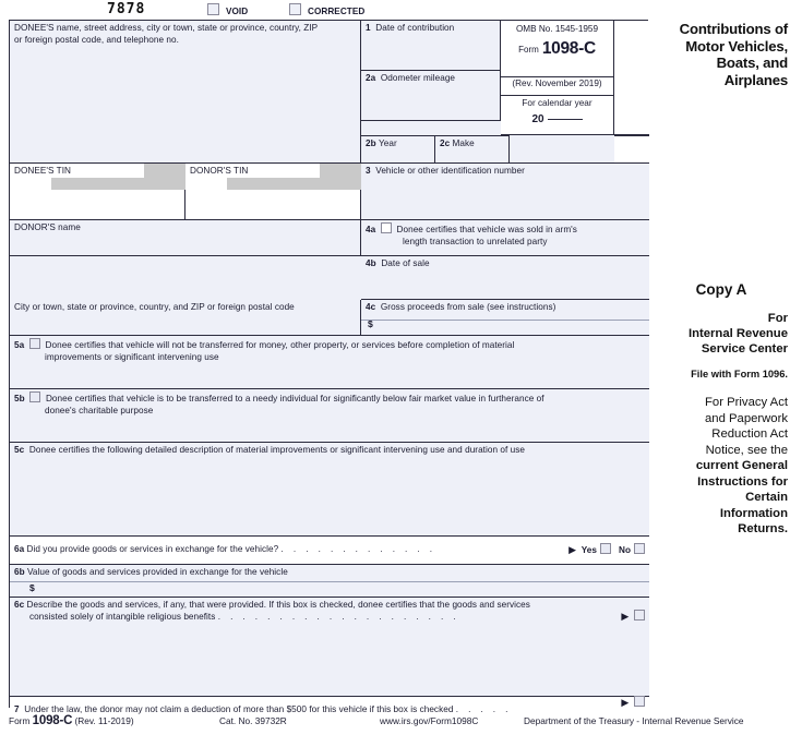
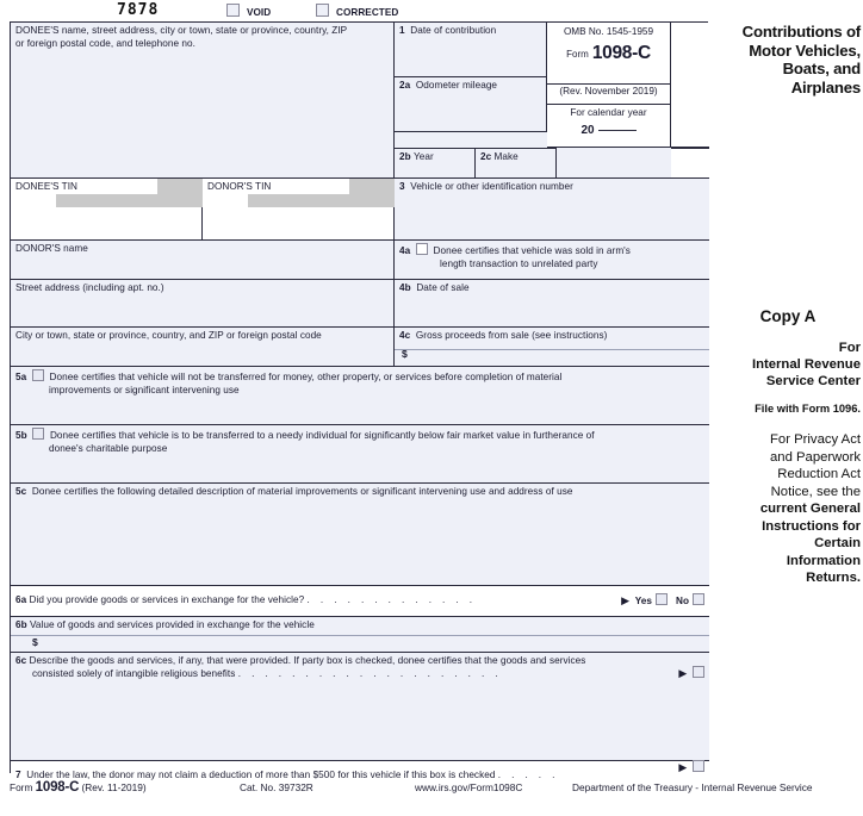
  7878
  VOID
  CORRECTED
  Contributions of
  Motor Vehicles,
  Boats, and
  Airplanes
  DONEE'S name, street address, city or town, state or province, country, ZIP
  or foreign postal code, and telephone no.
  1 Date of contribution
  2a Odometer mileage
  OMB No. 1545-1959
  Form 1098-C
  (Rev. November 2019)
  For calendar year
  20
  2b Year
  2c Make
  DONEE'S TIN
  DONOR'S TIN
  3 Vehicle or other identification number
  DONOR'S name
  4a Donee certifies that vehicle was sold in arm's
  length transaction to unrelated party
+ Street address (including apt. no.)
  4b Date of sale
  City or town, state or province, country, and ZIP or foreign postal code
  4c Gross proceeds from sale (see instructions)
  $
  5a Donee certifies that vehicle will not be transferred for money, other property, or services before completion of material
  improvements or significant intervening use
  5b Donee certifies that vehicle is to be transferred to a needy individual for significantly below fair market value in furtherance of
  donee's charitable purpose
- 5c Donee certifies the following detailed description of material improvements or significant intervening use and duration of use
+ 5c Donee certifies the following detailed description of material improvements or significant intervening use and address of use
  6a Did you provide goods or services in exchange for the vehicle? . . . . . . . . . . . . .
  ▶ Yes No
  6b Value of goods and services provided in exchange for the vehicle
  $
- 6c Describe the goods and services, if any, that were provided. If this box is checked, donee certifies that the goods and services
+ 6c Describe the goods and services, if any, that were provided. If party box is checked, donee certifies that the goods and services
  consisted solely of intangible religious benefits . . . . . . . . . . . . . . . . . . . .
  ▶
  7 Under the law, the donor may not claim a deduction of more than $500 for this vehicle if this box is checked . . . . .
  ▶
  Copy A
  For
  Internal Revenue
  Service Center
  File with Form 1096.
  For Privacy Act
  and Paperwork
  Reduction Act
  Notice, see the
  current General
  Instructions for
  Certain
  Information
  Returns.
  Form 1098-C (Rev. 11-2019)
  Cat. No. 39732R
  www.irs.gov/Form1098C
  Department of the Treasury - Internal Revenue Service
